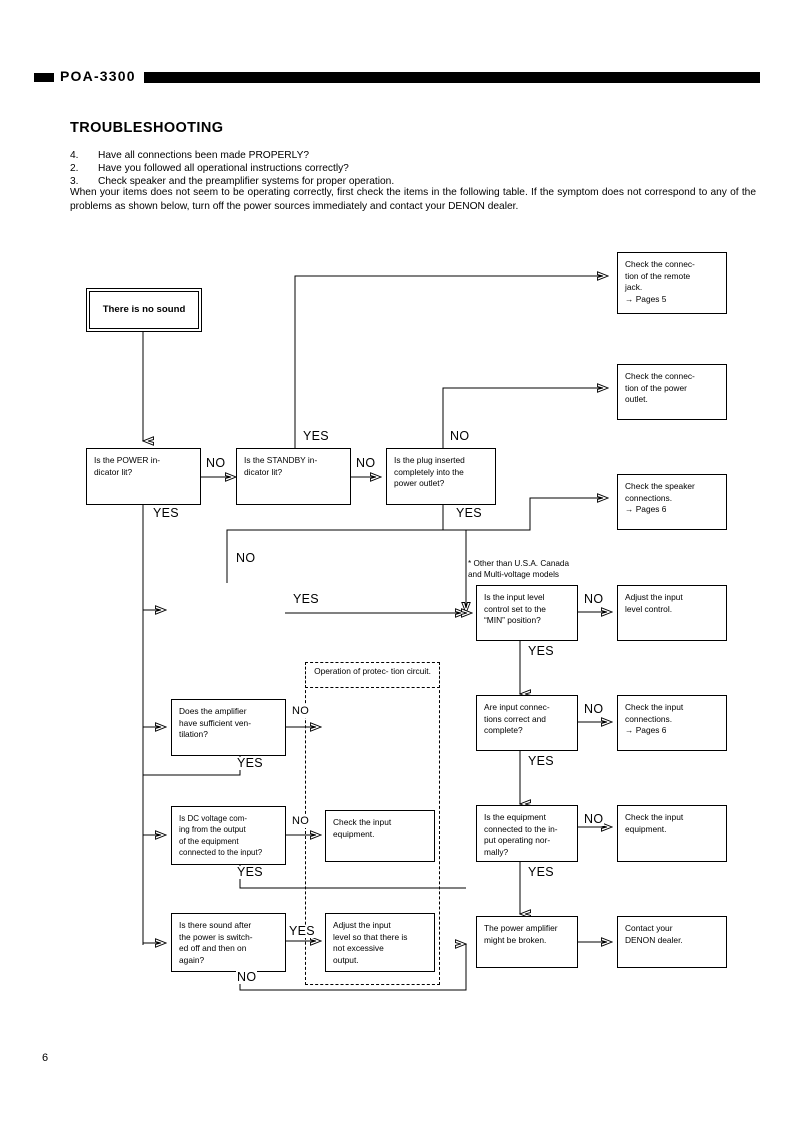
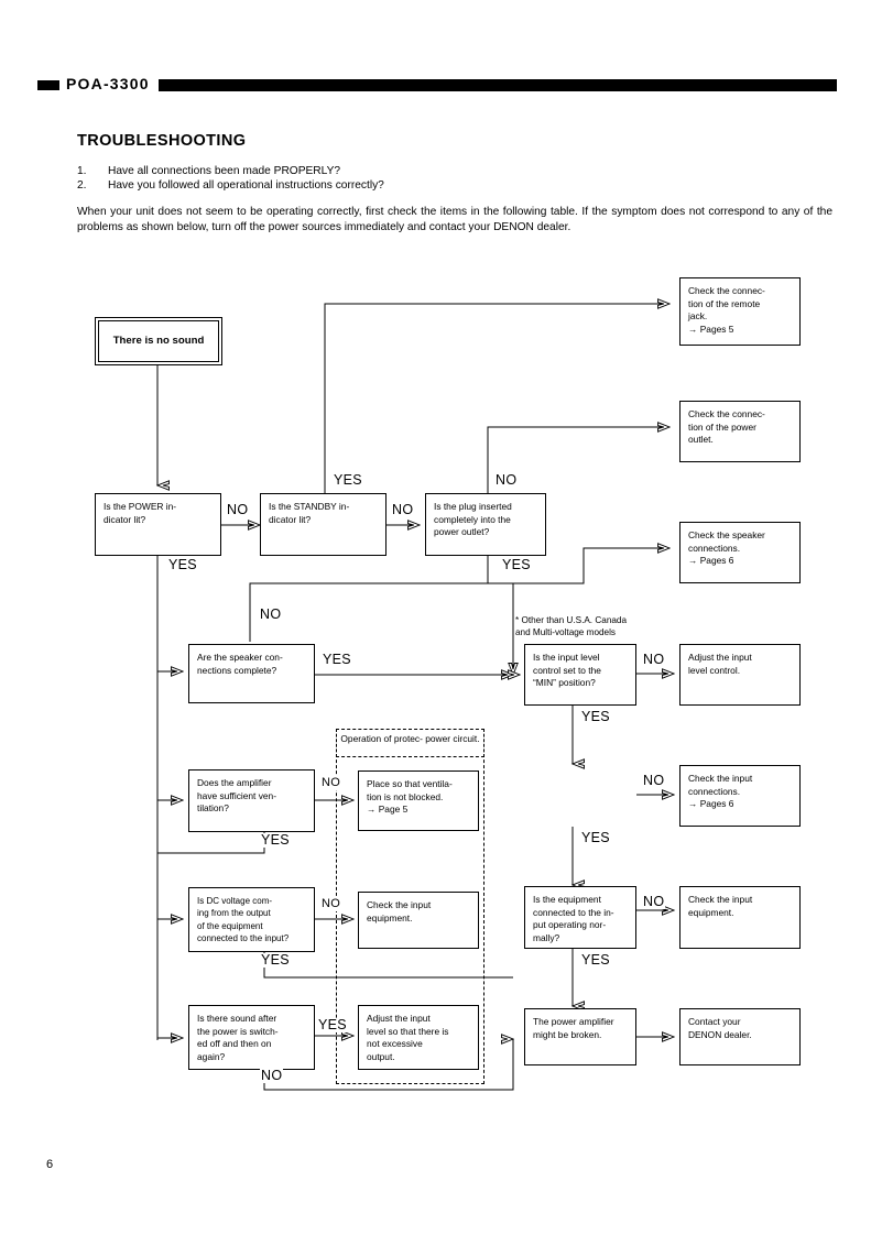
  POA-3300
  TROUBLESHOOTING
- 4. Have all connections been made PROPERLY?
+ 1. Have all connections been made PROPERLY?
  2. Have you followed all operational instructions correctly?
- 3. Check speaker and the preamplifier systems for proper operation.
- When your items does not seem to be operating correctly, first check the items in the following table. If the symptom does not correspond to any of the problems as shown below, turn off the power sources immediately and contact your DENON dealer.
+ When your unit does not seem to be operating correctly, first check the items in the following table. If the symptom does not correspond to any of the problems as shown below, turn off the power sources immediately and contact your DENON dealer.
- Operation of protec- tion circuit.
+ Operation of protec- power circuit.
  There is no sound
  Is the POWER in-
  dicator lit?
  Is the STANDBY in-
  dicator lit?
  Is the plug inserted
  completely into the
  power outlet?
  Check the connec-
  tion of the remote
  jack.
  → Pages 5
  Check the connec-
  tion of the power
  outlet.
  Check the speaker
  connections.
  → Pages 6
+ Are the speaker con-
+ nections complete?
  Does the amplifier
  have sufficient ven-
  tilation?
+ Place so that ventila-
+ tion is not blocked.
+ → Page 5
  Is DC voltage com-
  ing from the output
  of the equipment
  connected to the input?
  Check the input
  equipment.
  Is there sound after
  the power is switch-
  ed off and then on
  again?
  Adjust the input
  level so that there is
  not excessive
  output.
  Is the input level
  control set to the
  “MIN” position?
  Adjust the input
  level control.
- Are input connec-
- tions correct and
- complete?
  Check the input
  connections.
  → Pages 6
  Is the equipment
  connected to the in-
  put operating nor-
  mally?
  Check the input
  equipment.
  The power amplifier
  might be broken.
  Contact your
  DENON dealer.
  NO
  YES
  YES
  NO
  NO
  YES
  NO
  YES
  NO
  YES
  NO
  YES
  YES
  NO
  NO
  YES
  NO
  YES
  NO
  YES
  * Other than U.S.A. Canada
  and Multi-voltage models
  6
